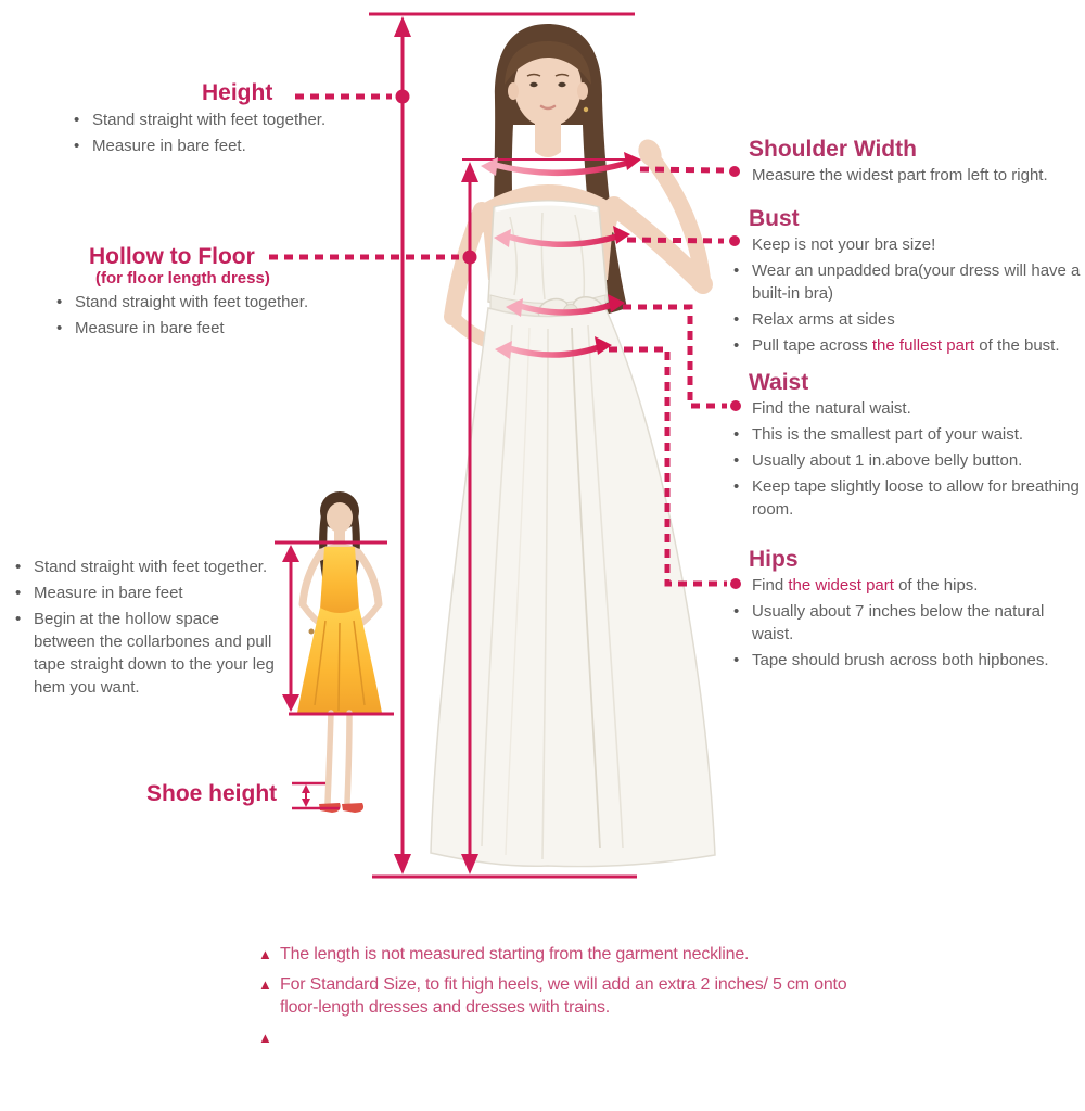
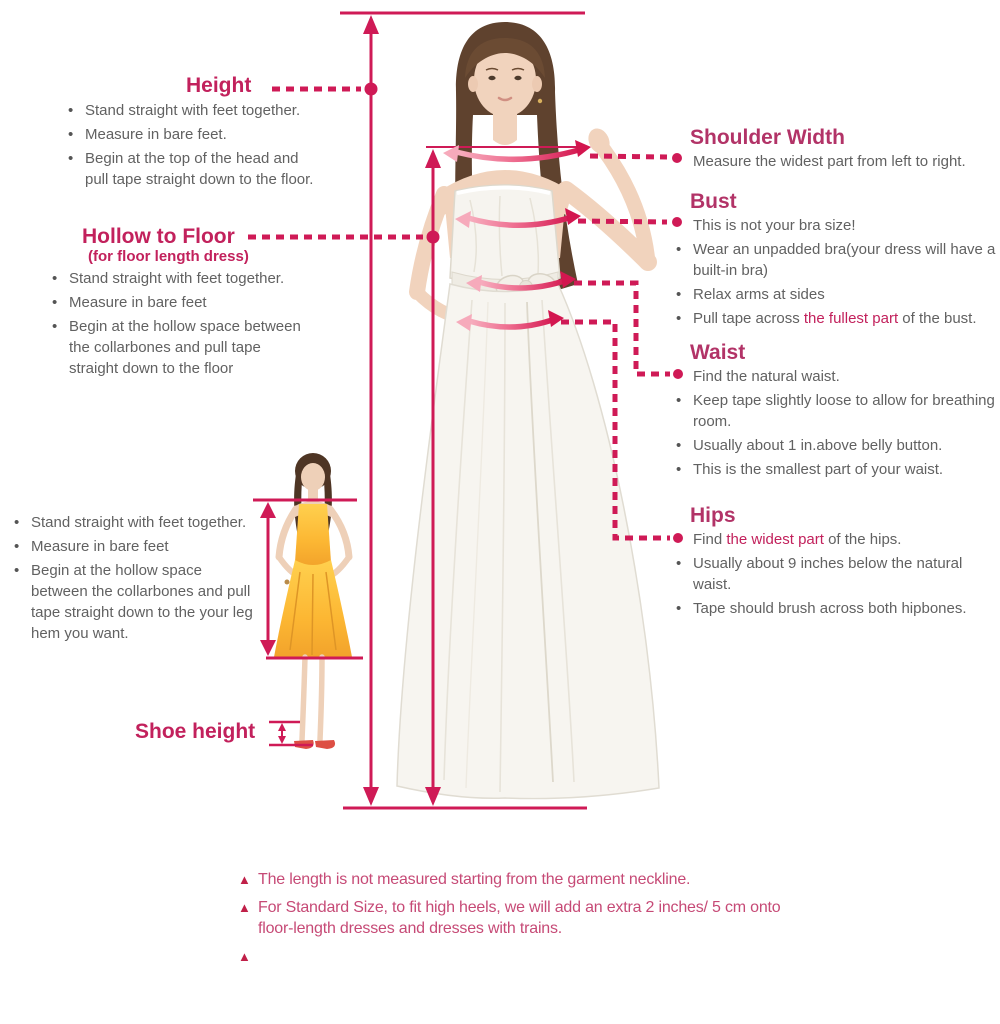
  Height
  Stand straight with feet together.
  Measure in bare feet.
+ Begin at the top of the head and pull tape straight down to the floor.
  Hollow to Floor
  (for floor length dress)
  Stand straight with feet together.
  Measure in bare feet
+ Begin at the hollow space between the collarbones and pull tape straight down to the floor
  Stand straight with feet together.
  Measure in bare feet
  Begin at the hollow space between the collarbones and pull tape straight down to the your leg hem you want.
  Shoe height
  Shoulder Width
  Measure the widest part from left to right.
  Bust
- Keep is not your bra size!
+ This is not your bra size!
  Wear an unpadded bra(your dress will have a built-in bra)
  Relax arms at sides
  Pull tape across the fullest part of the bust.
  Waist
  Find the natural waist.
- This is the smallest part of your waist.
+ Keep tape slightly loose to allow for breathing room.
  Usually about 1 in.above belly button.
- Keep tape slightly loose to allow for breathing room.
+ This is the smallest part of your waist.
  Hips
  Find the widest part of the hips.
- Usually about 7 inches below the natural waist.
+ Usually about 9 inches below the natural waist.
  Tape should brush across both hipbones.
  ▲
  The length is not measured starting from the garment neckline.
  ▲
  For Standard Size, to fit high heels, we will add an extra 2 inches/ 5 cm onto
  floor-length dresses and dresses with trains.
  ▲
